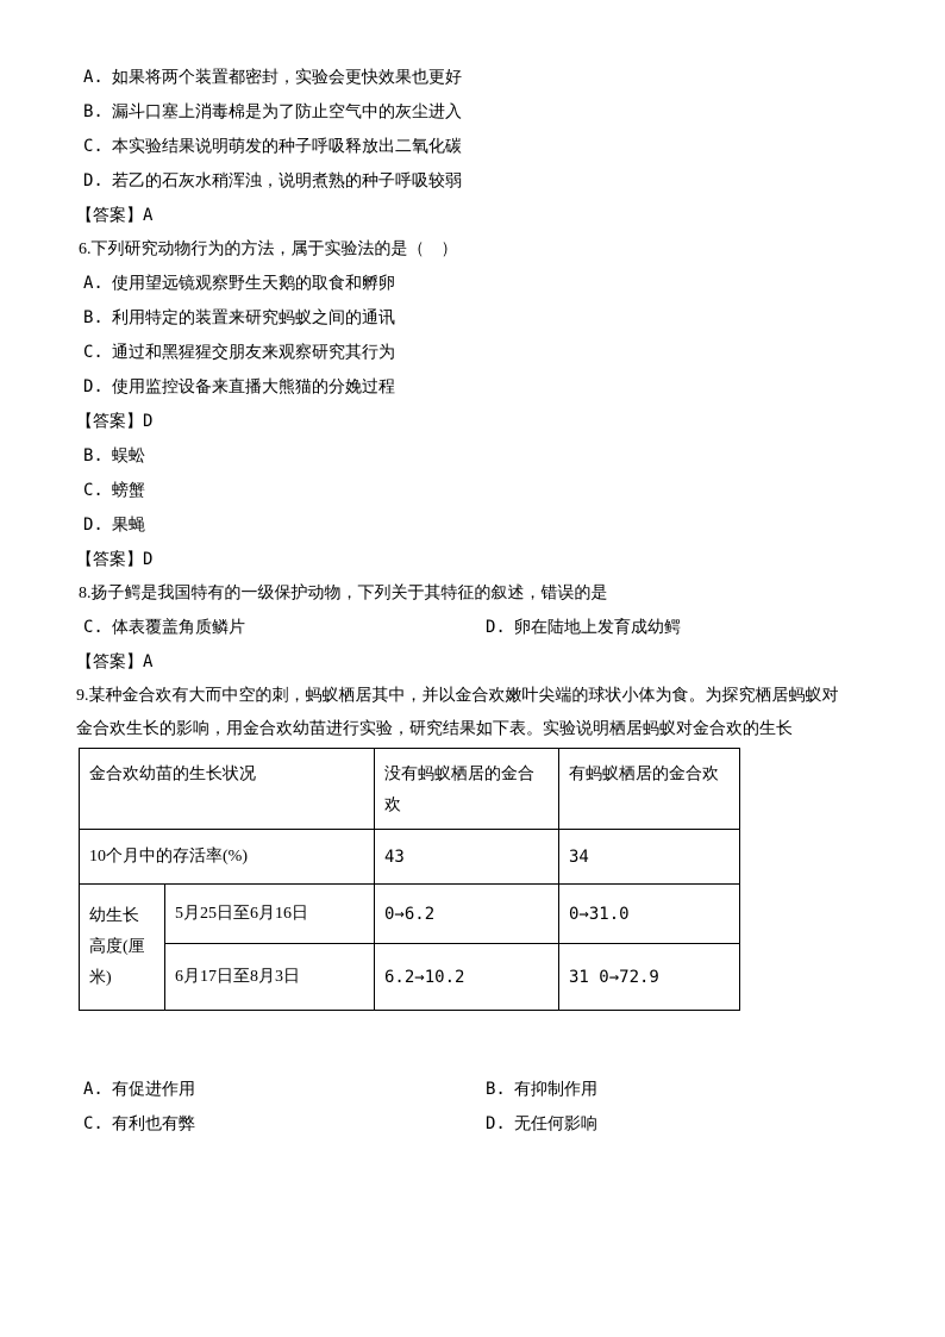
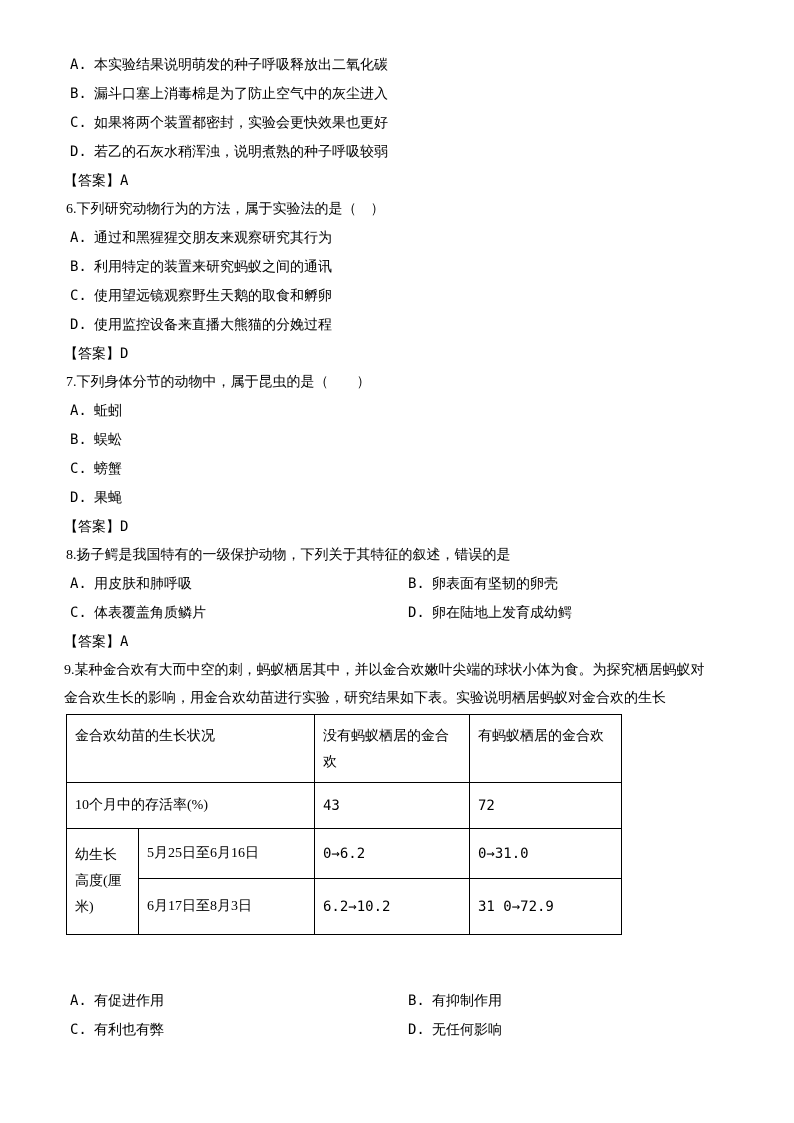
- A. 如果将两个装置都密封，实验会更快效果也更好
+ A. 本实验结果说明萌发的种子呼吸释放出二氧化碳
  B. 漏斗口塞上消毒棉是为了防止空气中的灰尘进入
- C. 本实验结果说明萌发的种子呼吸释放出二氧化碳
+ C. 如果将两个装置都密封，实验会更快效果也更好
  D. 若乙的石灰水稍浑浊，说明煮熟的种子呼吸较弱
  【答案】A
  6.下列研究动物行为的方法，属于实验法的是（ ）
- A. 使用望远镜观察野生天鹅的取食和孵卵
+ A. 通过和黑猩猩交朋友来观察研究其行为
  B. 利用特定的装置来研究蚂蚁之间的通讯
- C. 通过和黑猩猩交朋友来观察研究其行为
+ C. 使用望远镜观察野生天鹅的取食和孵卵
  D. 使用监控设备来直播大熊猫的分娩过程
  【答案】D
+ 7.下列身体分节的动物中，属于昆虫的是（ ）
+ A. 蚯蚓
  B. 蜈蚣
  C. 螃蟹
  D. 果蝇
  【答案】D
  8.扬子鳄是我国特有的一级保护动物，下列关于其特征的叙述，错误的是
+ A. 用皮肤和肺呼吸
+ B. 卵表面有坚韧的卵壳
  C. 体表覆盖角质鳞片
  D. 卵在陆地上发育成幼鳄
  【答案】A
  9.某种金合欢有大而中空的刺，蚂蚁栖居其中，并以金合欢嫩叶尖端的球状小体为食。为探究栖居蚂蚁对
  金合欢生长的影响，用金合欢幼苗进行实验，研究结果如下表。实验说明栖居蚂蚁对金合欢的生长
  金合欢幼苗的生长状况	没有蚂蚁栖居的金合欢	有蚂蚁栖居的金合欢
- 10个月中的存活率(%)	43	34
+ 10个月中的存活率(%)	43	72
  幼生长高度(厘米)	5月25日至6月16日	0→6.2	0→31.0
  6月17日至8月3日	6.2→10.2	31 0→72.9
  A. 有促进作用
  B. 有抑制作用
  C. 有利也有弊
  D. 无任何影响
